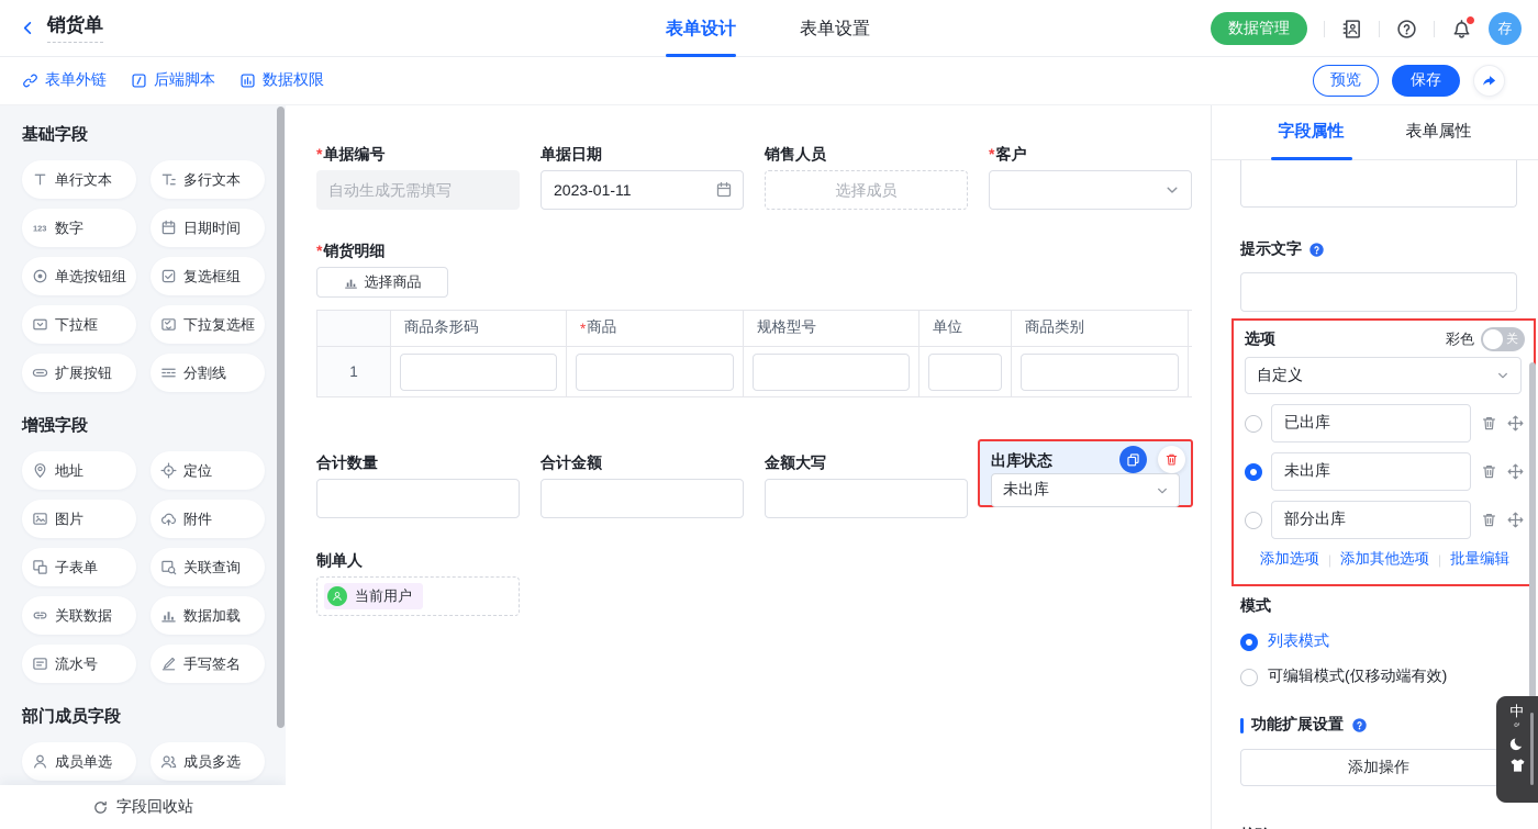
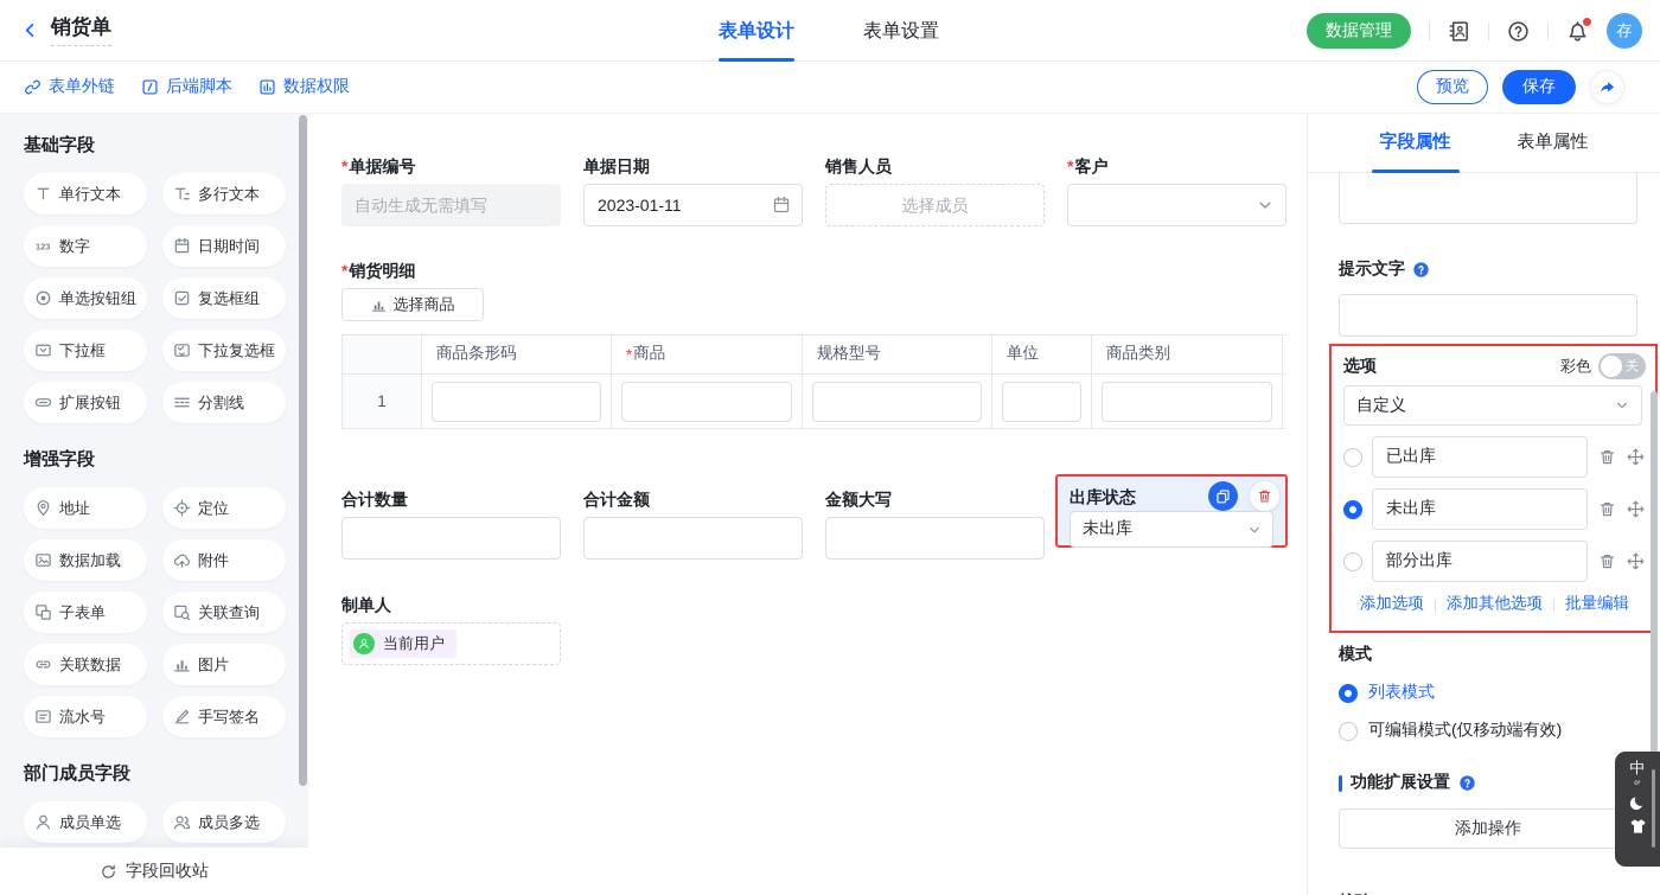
  销货单
  表单设计
  表单设置
  数据管理
  存
  表单外链
  后端脚本
  数据权限
  预览
  保存
  基础字段
  单行文本
  多行文本
  数字
  日期时间
  单选按钮组
  复选框组
  下拉框
  下拉复选框
  扩展按钮
  分割线
  增强字段
  地址
  定位
- 图片
+ 数据加载
  附件
  子表单
  关联查询
  关联数据
- 数据加载
+ 图片
  流水号
  手写签名
  部门成员字段
  成员单选
  成员多选
  字段回收站
  *单据编号
  自动生成无需填写
  单据日期
  2023-01-11
  销售人员
  选择成员
  *客户
  *销货明细
  选择商品
  商品条形码
  *
  商品
  规格型号
  单位
  商品类别
  1
  合计数量
  合计金额
  金额大写
  出库状态
  未出库
  制单人
  当前用户
  字段属性
  表单属性
  提示文字
  选项
  彩色
  关
  自定义
  已出库
  未出库
  部分出库
  添加选项
  |
  添加其他选项
  |
  批量编辑
  模式
  列表模式
  可编辑模式(仅移动端有效)
  功能扩展设置
  添加操作
  中
  º’
